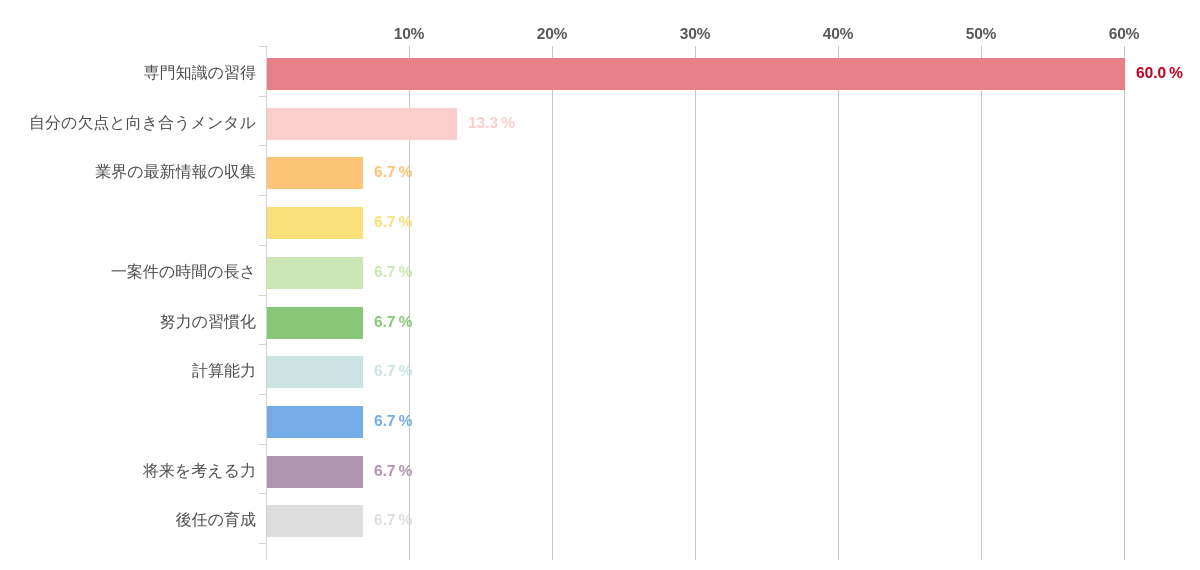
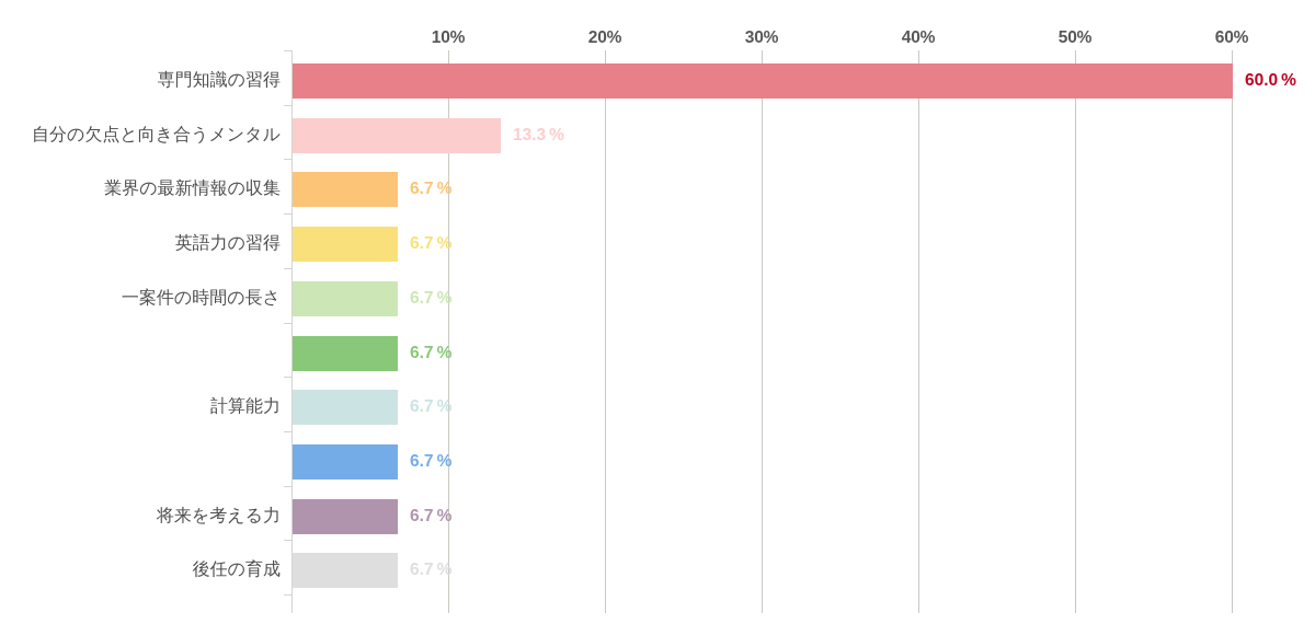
  10%
  20%
  30%
  40%
  50%
  60%
  専門知識の習得
  60.0 %
  自分の欠点と向き合うメンタル
  13.3 %
  業界の最新情報の収集
  6.7 %
+ 英語力の習得
  6.7 %
  一案件の時間の長さ
  6.7 %
- 努力の習慣化
  6.7 %
  計算能力
  6.7 %
  6.7 %
  将来を考える力
  6.7 %
  後任の育成
  6.7 %
